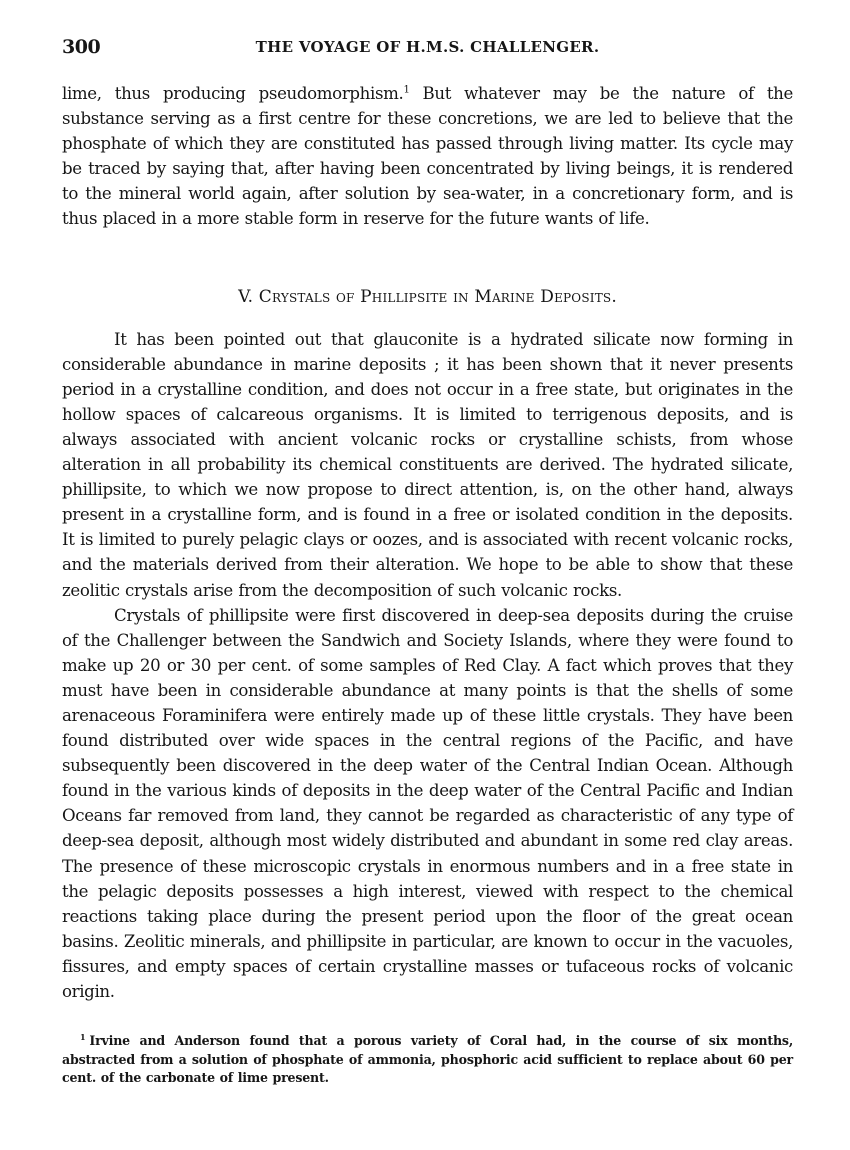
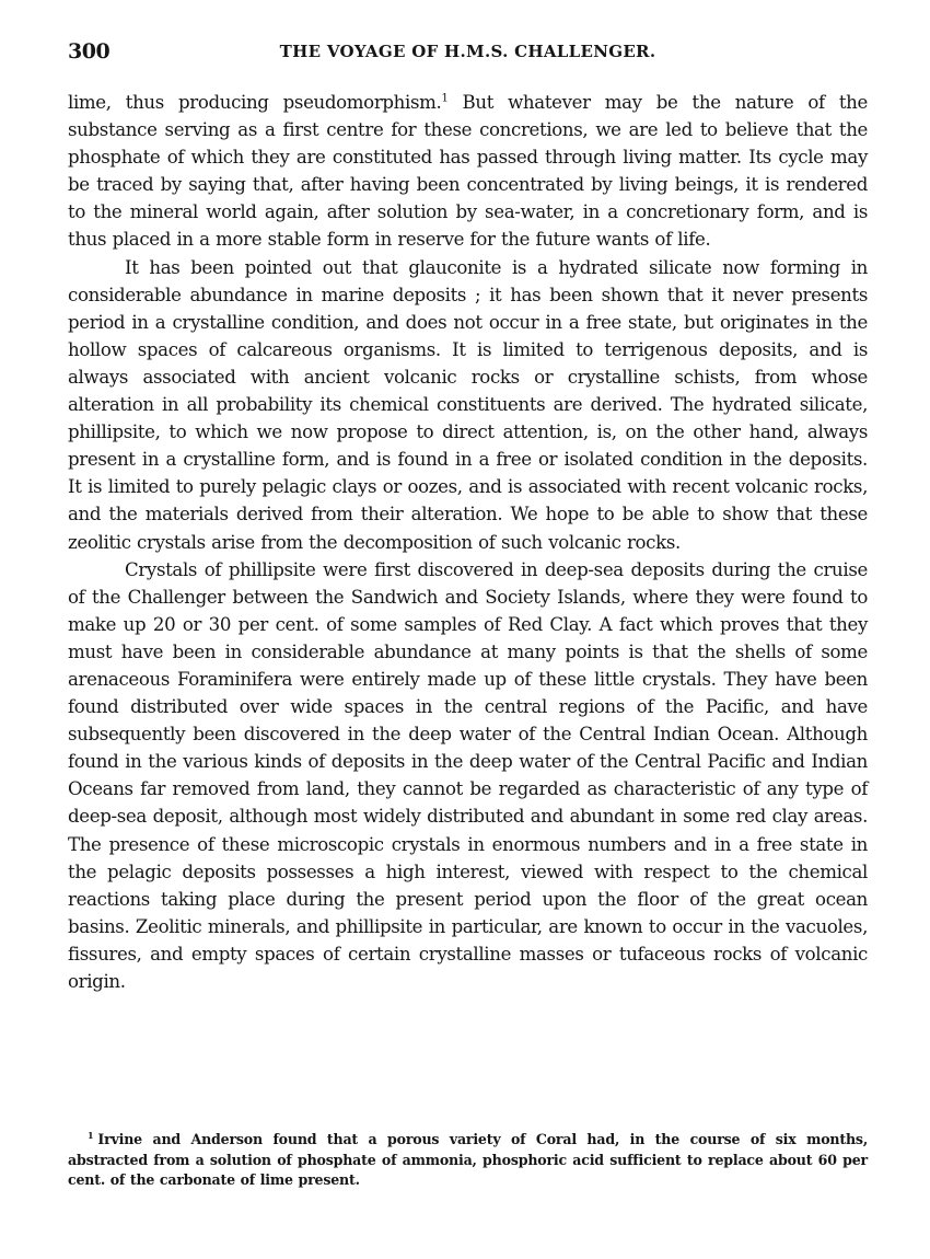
  300
  THE VOYAGE OF H.M.S. CHALLENGER.
  lime, thus producing pseudomorphism.1 But whatever may be the nature of the substance serving as a first centre for these concretions, we are led to believe that the phosphate of which they are constituted has passed through living matter. Its cycle may be traced by saying that, after having been concentrated by living beings, it is rendered to the mineral world again, after solution by sea-water, in a concretionary form, and is thus placed in a more stable form in reserve for the future wants of life.
- V. Crystals of Phillipsite in Marine Deposits.
  It has been pointed out that glauconite is a hydrated silicate now forming in considerable abundance in marine deposits ; it has been shown that it never presents period in a crystalline condition, and does not occur in a free state, but originates in the hollow spaces of calcareous organisms. It is limited to terrigenous deposits, and is always associated with ancient volcanic rocks or crystalline schists, from whose alteration in all probability its chemical constituents are derived. The hydrated silicate, phillipsite, to which we now propose to direct attention, is, on the other hand, always present in a crystalline form, and is found in a free or isolated condition in the deposits. It is limited to purely pelagic clays or oozes, and is associated with recent volcanic rocks, and the materials derived from their alteration. We hope to be able to show that these zeolitic crystals arise from the decomposition of such volcanic rocks.
  Crystals of phillipsite were first discovered in deep-sea deposits during the cruise of the Challenger between the Sandwich and Society Islands, where they were found to make up 20 or 30 per cent. of some samples of Red Clay. A fact which proves that they must have been in considerable abundance at many points is that the shells of some arenaceous Foraminifera were entirely made up of these little crystals. They have been found distributed over wide spaces in the central regions of the Pacific, and have subsequently been discovered in the deep water of the Central Indian Ocean. Although found in the various kinds of deposits in the deep water of the Central Pacific and Indian Oceans far removed from land, they cannot be regarded as characteristic of any type of deep-sea deposit, although most widely distributed and abundant in some red clay areas. The presence of these microscopic crystals in enormous numbers and in a free state in the pelagic deposits possesses a high interest, viewed with respect to the chemical reactions taking place during the present period upon the floor of the great ocean basins. Zeolitic minerals, and phillipsite in particular, are known to occur in the vacuoles, fissures, and empty spaces of certain crystalline masses or tufaceous rocks of volcanic origin.
  1 Irvine and Anderson found that a porous variety of Coral had, in the course of six months, abstracted from a solution of phosphate of ammonia, phosphoric acid sufficient to replace about 60 per cent. of the carbonate of lime present.
